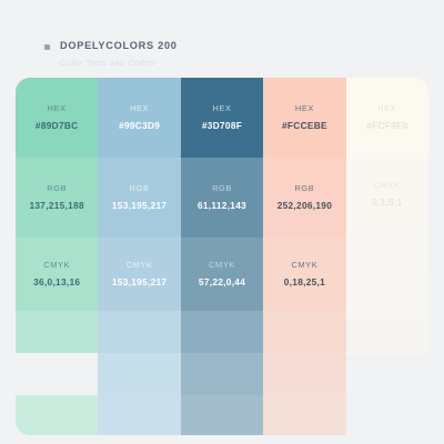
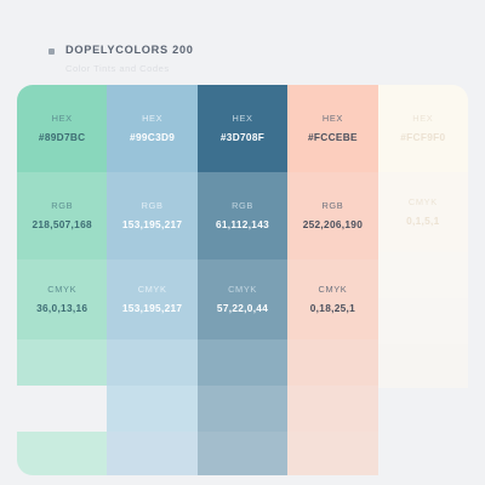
  DOPELYCOLORS 200
  HEX
  #89D7BC
  RGB
- 137,215,188
+ 218,507,168
  CMYK
  36,0,13,16
  HEX
  #99C3D9
  RGB
  153,195,217
  CMYK
  153,195,217
  HEX
  #3D708F
  RGB
  61,112,143
  CMYK
  57,22,0,44
  HEX
  #FCCEBE
  RGB
  252,206,190
  CMYK
  0,18,25,1
  #FCF9F0
  CMYK
  0,1,5,1
